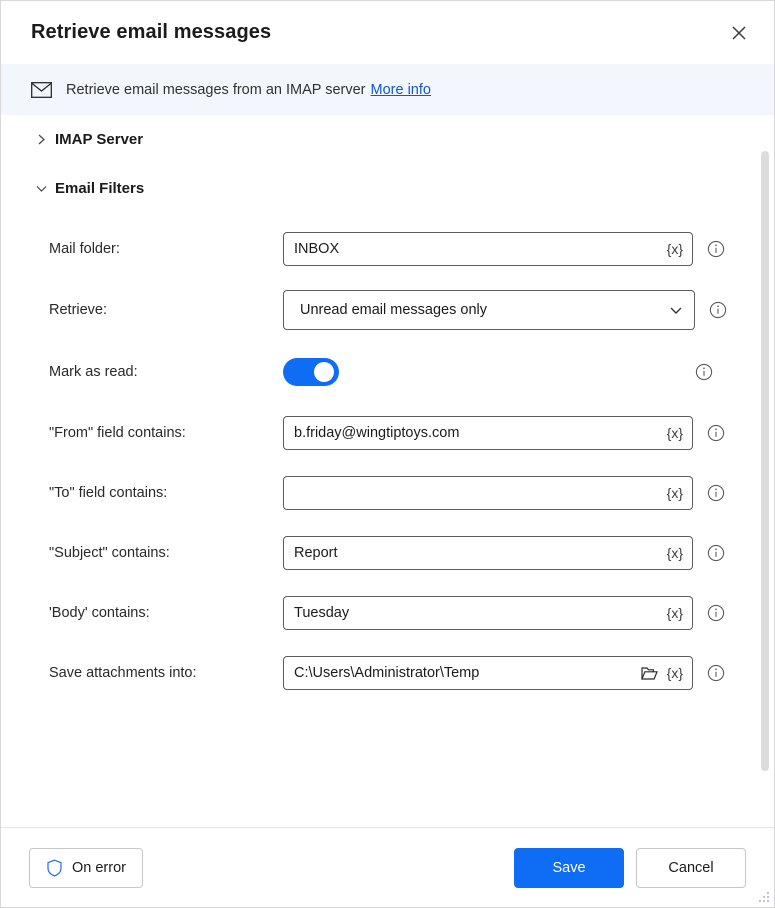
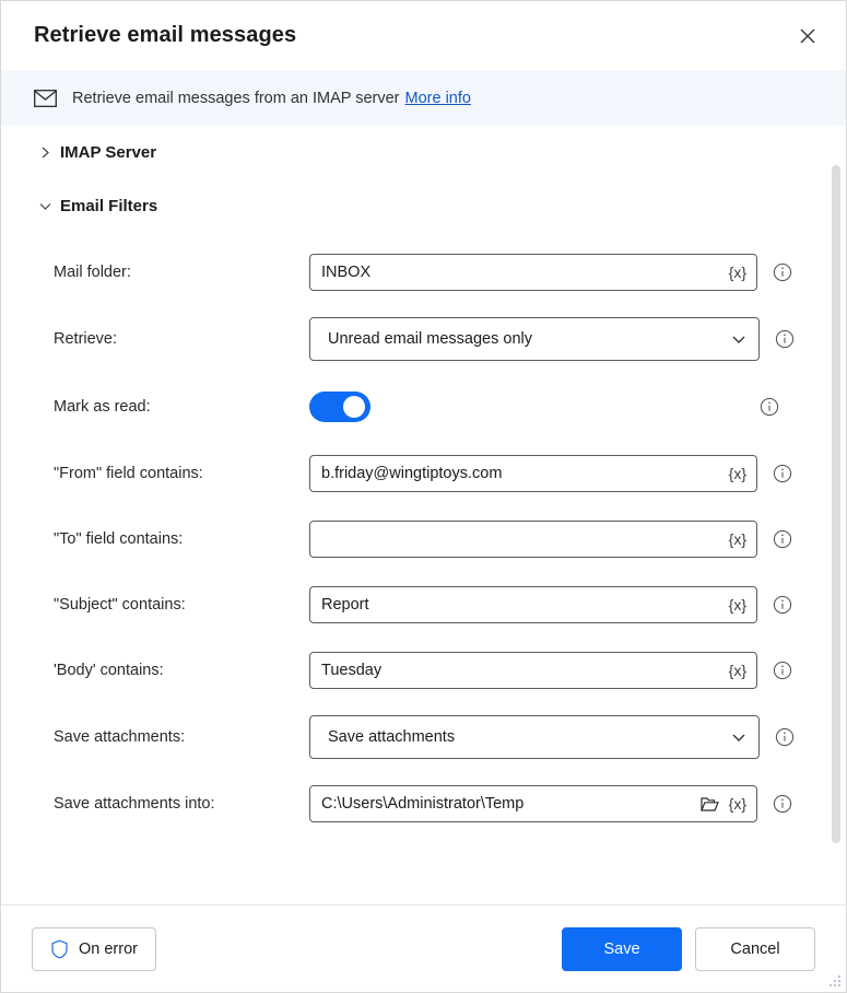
  Retrieve email messages
  Retrieve email messages from an IMAP server
  More info
  IMAP Server
  Email Filters
  Mail folder:
  INBOX
  {x}
  Retrieve:
  Unread email messages only
  Mark as read:
  "From" field contains:
  b.friday@wingtiptoys.com
  {x}
  "To" field contains:
  {x}
  "Subject" contains:
  Report
  {x}
  'Body' contains:
  Tuesday
  {x}
+ Save attachments:
+ Save attachments
  Save attachments into:
  C:\Users\Administrator\Temp
  {x}
  On error
  Save
  Cancel
